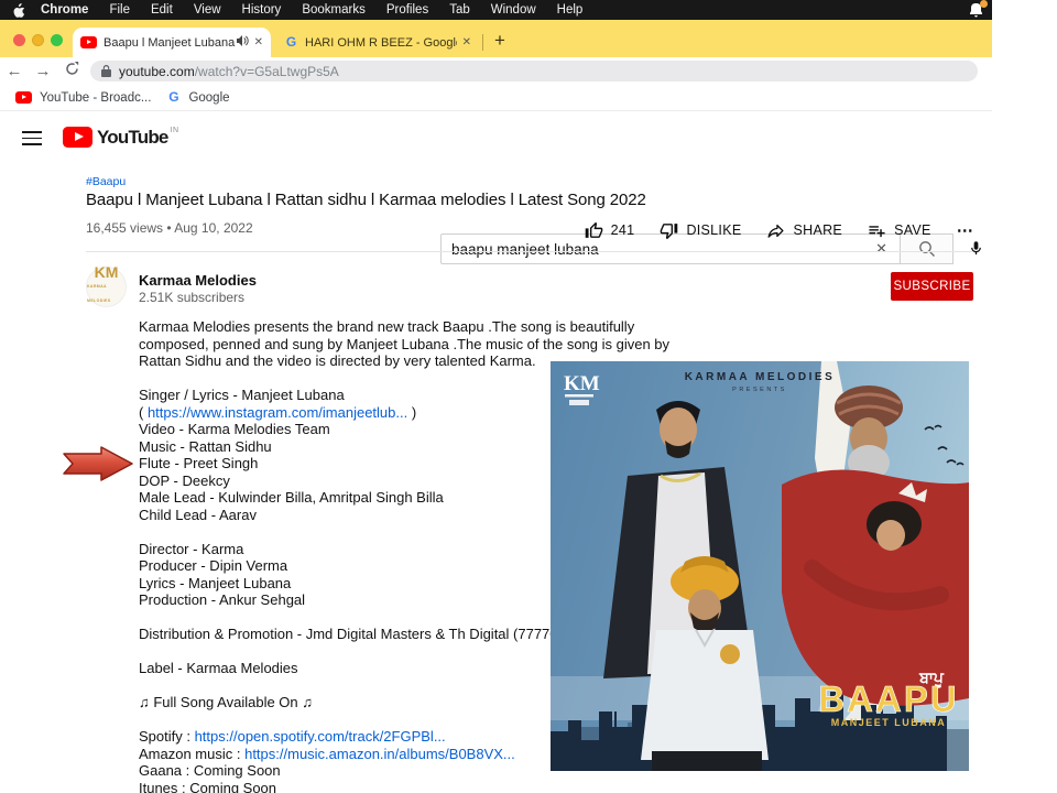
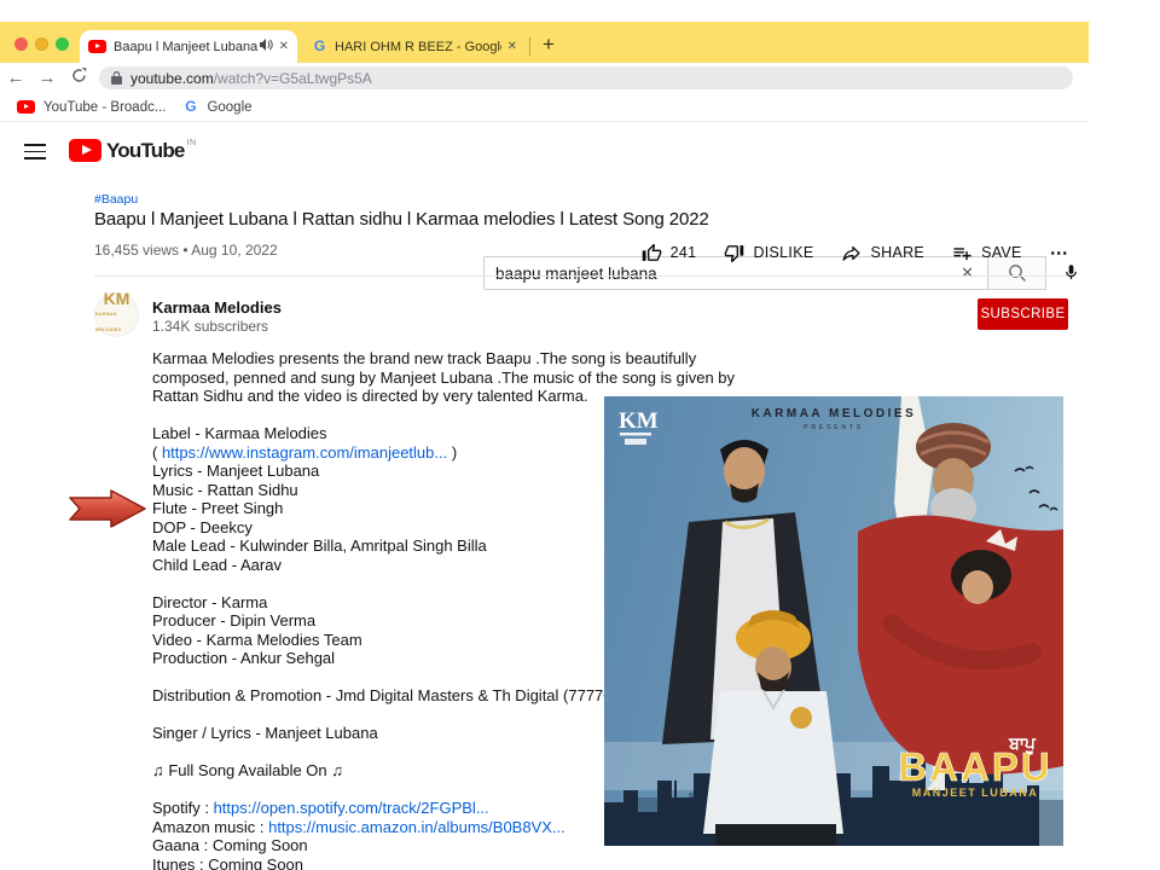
- Chrome
- File
- Edit
- View
- History
- Bookmarks
- Profiles
- Tab
- Window
- Help
  Baapu l Manjeet Lubana
  ✕
  G
  HARI OHM R BEEZ - Googl
  ✕
  +
  ←
  →
  youtube.com
  /watch?v=G5aLtwgPs5A
  YouTube - Broadc...
  G
  Google
  YouTube
  baapu manjeet lubana
  ✕
  #Baapu
  Baapu l Manjeet Lubana l Rattan sidhu l Karmaa melodies l Latest Song 2022
  16,455 views • Aug 10, 2022
  241
  DISLIKE
  SHARE
  SAVE
  ⋯
  KM
  Karmaa Melodies
- 2.51K subscribers
+ 1.34K subscribers
  SUBSCRIBE
  Karmaa Melodies presents the brand new track Baapu .The song is beautifully composed, penned and sung by Manjeet Lubana .The music of the song is given by Rattan Sidhu and the video is directed by very talented Karma.
- Singer / Lyrics - Manjeet Lubana
+ Label - Karmaa Melodies
  ( https://www.instagram.com/imanjeetlub... )
- Video - Karma Melodies Team
+ Lyrics - Manjeet Lubana
  Music - Rattan Sidhu
  Flute - Preet Singh
  DOP - Deekcy
  Male Lead - Kulwinder Billa, Amritpal Singh Billa
  Child Lead - Aarav
  Director - Karma
  Producer - Dipin Verma
- Lyrics - Manjeet Lubana
+ Video - Karma Melodies Team
  Production - Ankur Sehgal
  Distribution & Promotion - Jmd Digital Masters & Th Digital (7777
- Label - Karmaa Melodies
+ Singer / Lyrics - Manjeet Lubana
  ♫ Full Song Available On ♫
  Spotify : https://open.spotify.com/track/2FGPBl...
  Amazon music : https://music.amazon.in/albums/B0B8VX...
  Gaana : Coming Soon
  Itunes : Coming Soon
  KARMAA MELODIES
  KM
  ਬਾਪੂ
  BAAPU
  MANJEET LUBANA
